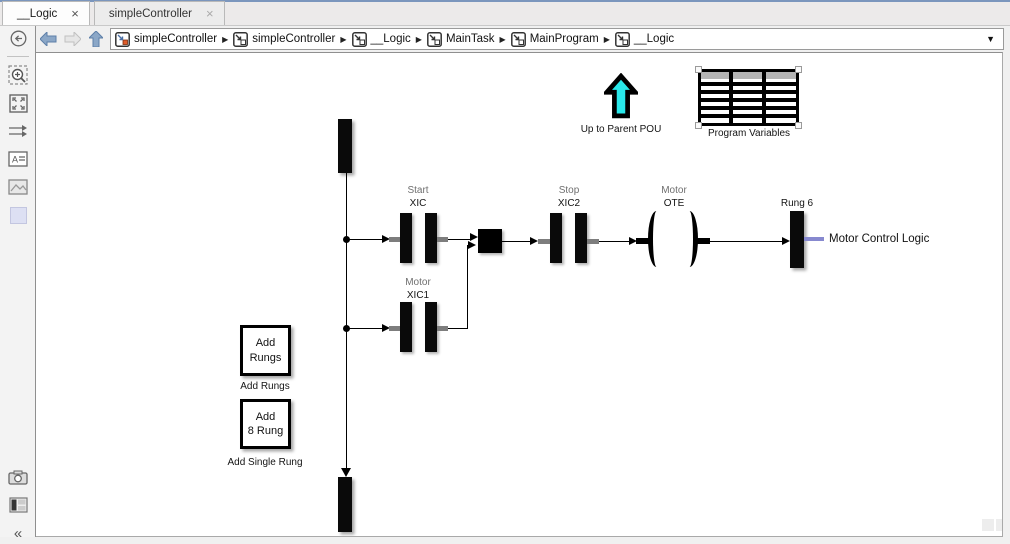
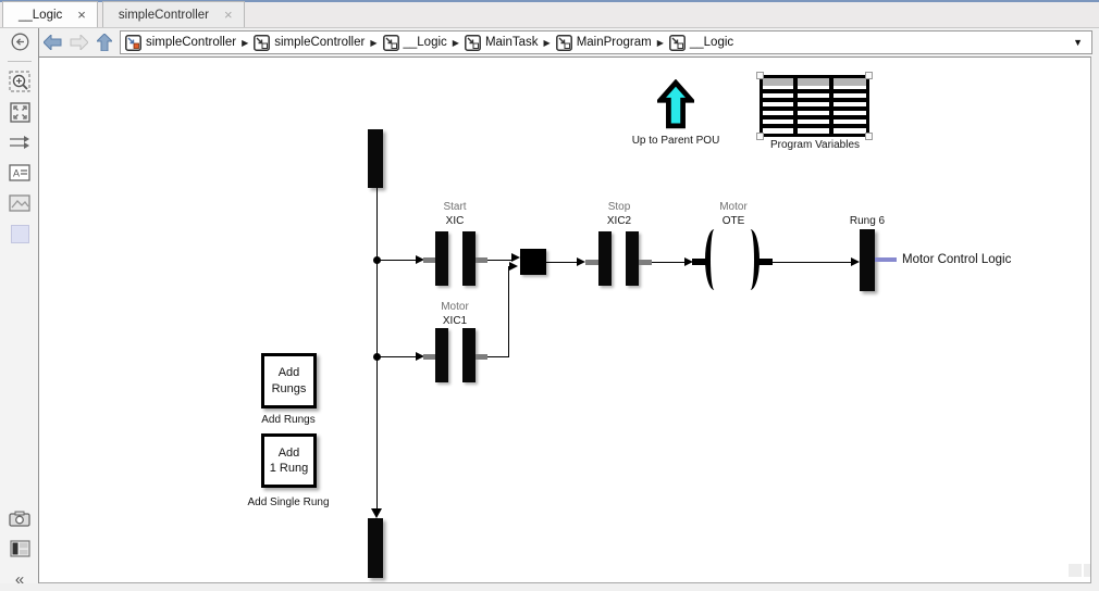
  __Logic
  ×
  simpleController
  ×
  simpleController
  ▶
  simpleController
  ▶
  __Logic
  ▶
  MainTask
  ▶
  MainProgram
  ▶
  __Logic
  ▼
  A
  «
  Up to Parent POU
  Program Variables
  Start
  XIC
  Motor
  XIC1
  Stop
  XIC2
  Motor
  OTE
  Rung 6
  Motor Control Logic
  Add
  Rungs
  Add Rungs
  Add
- 8 Rung
+ 1 Rung
  Add Single Rung
